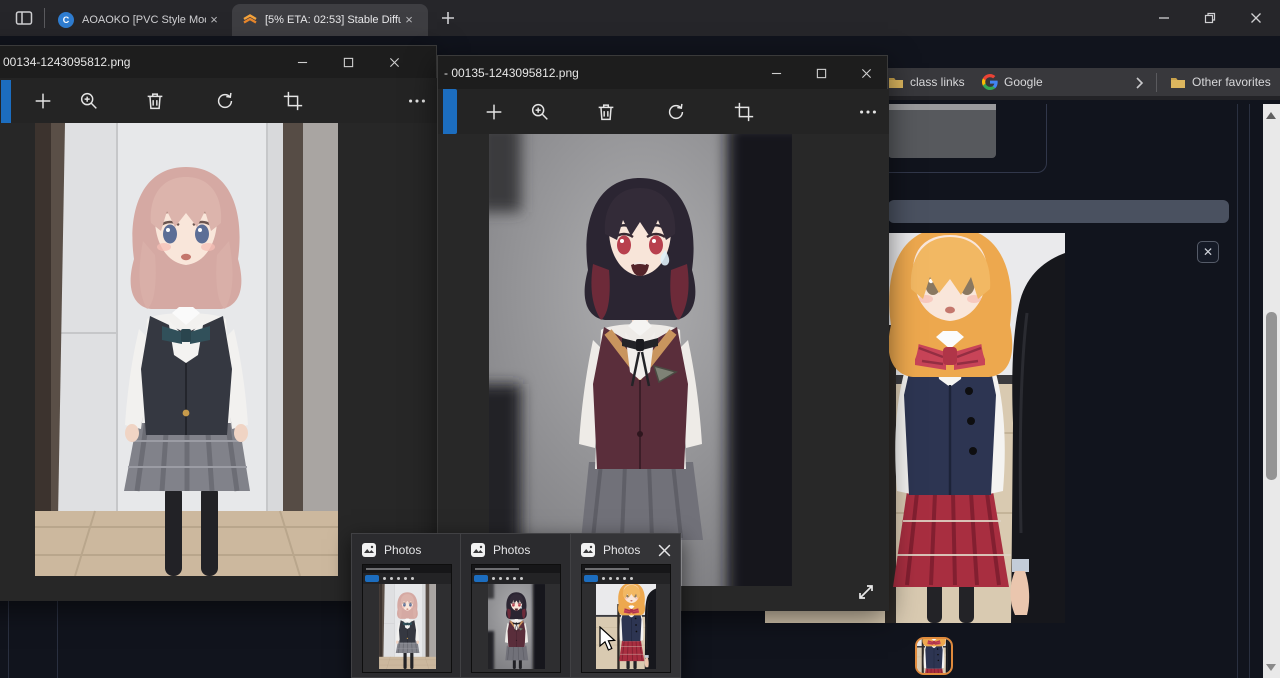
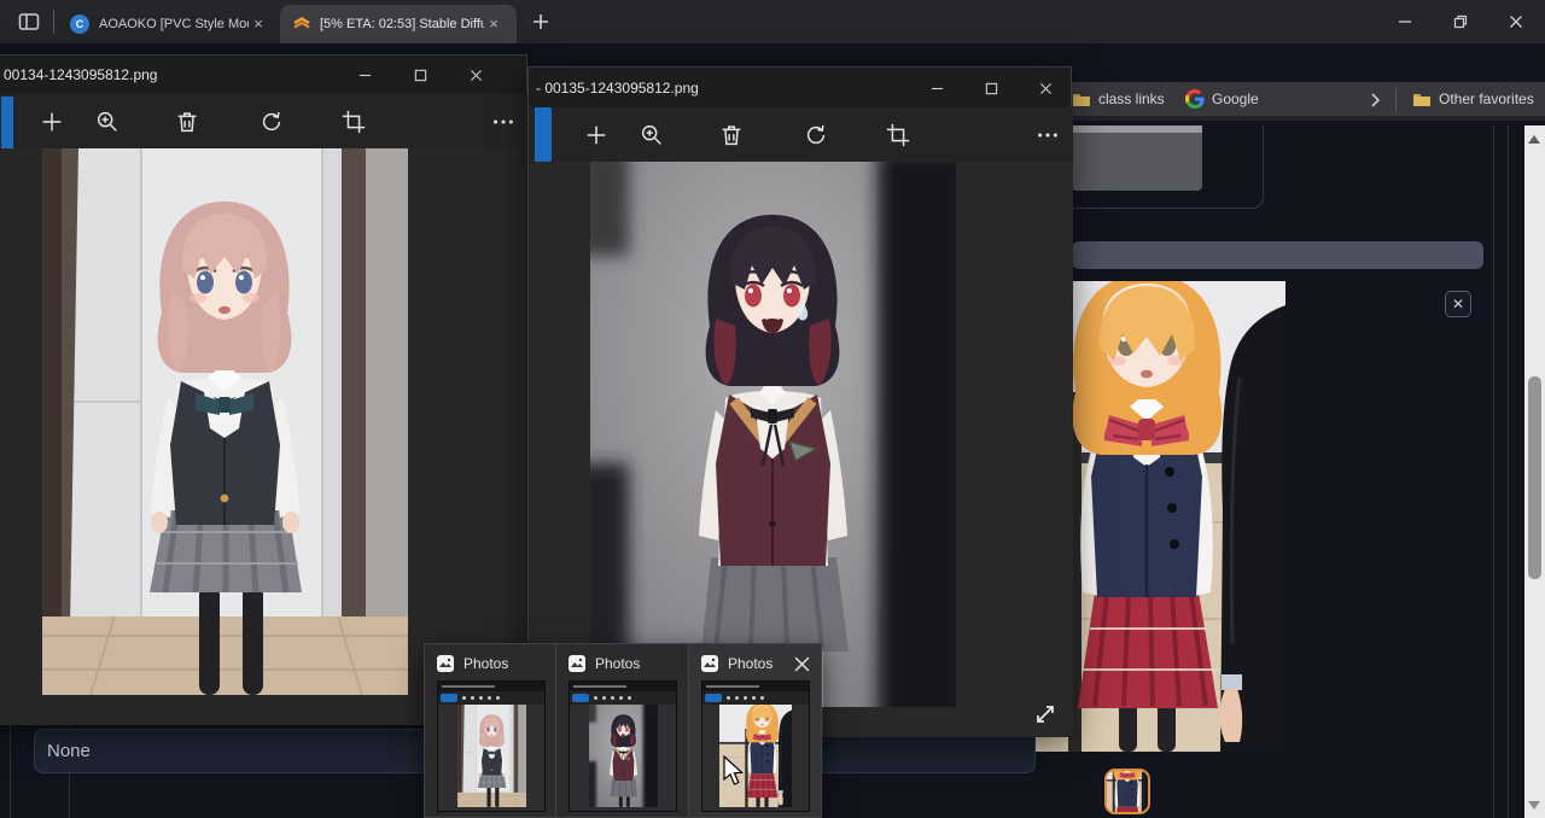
  C
  AOAOKO [PVC Style Mo
  ×
  [5% ETA: 02:53] Stable Diffu
  ×
  class links
  Google
  Other favorites
  ✕
+ None
  00134-1243095812.png
  - 00135-1243095812.png
  Photos
  Photos
  Photos
